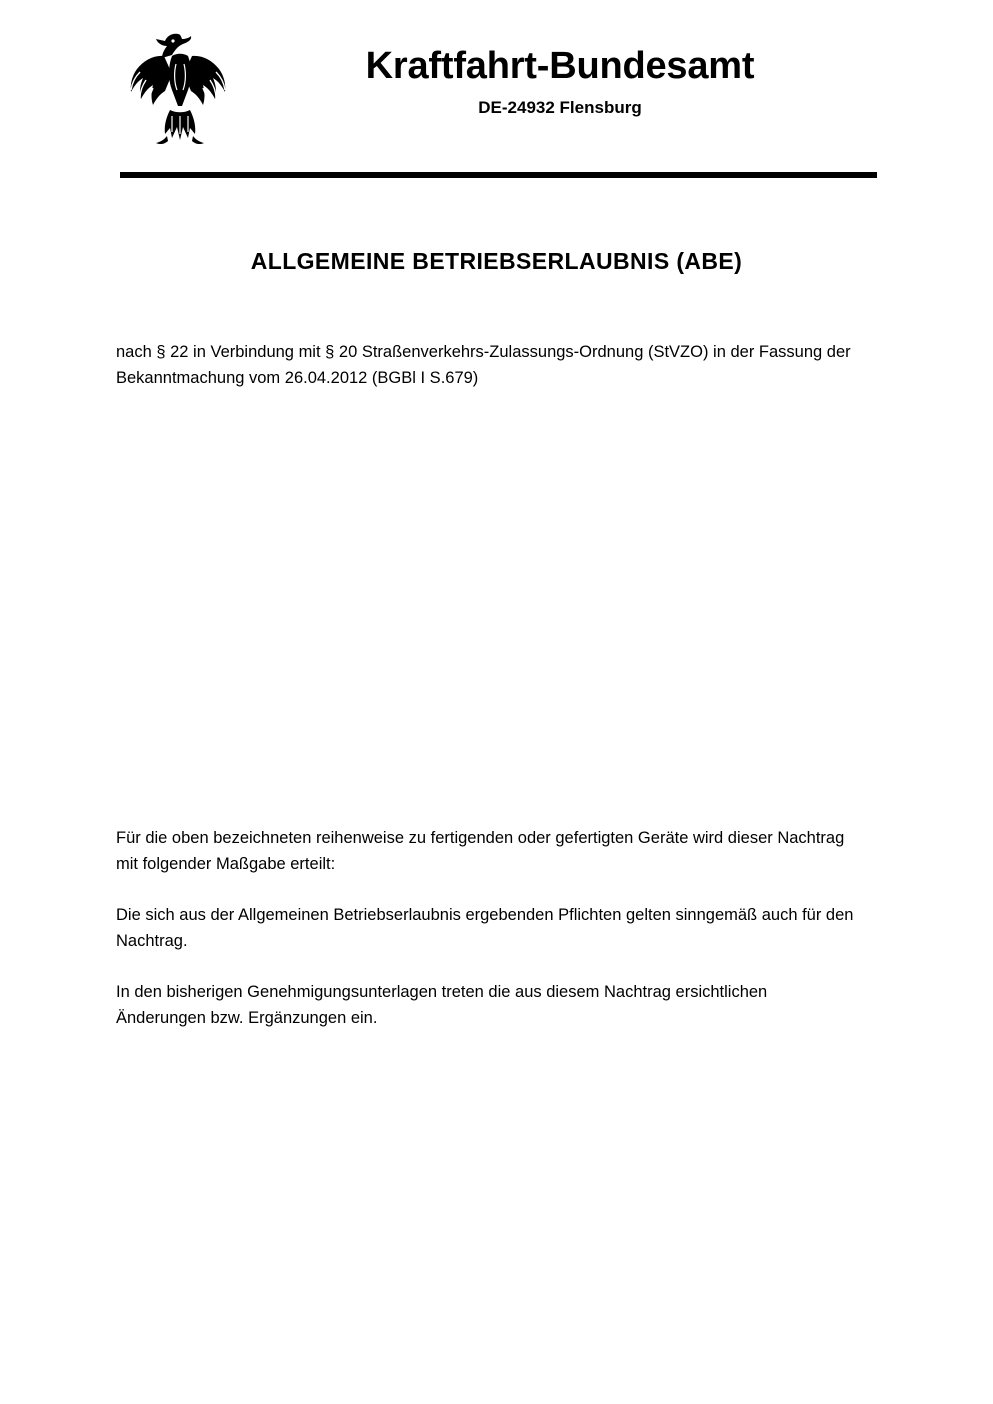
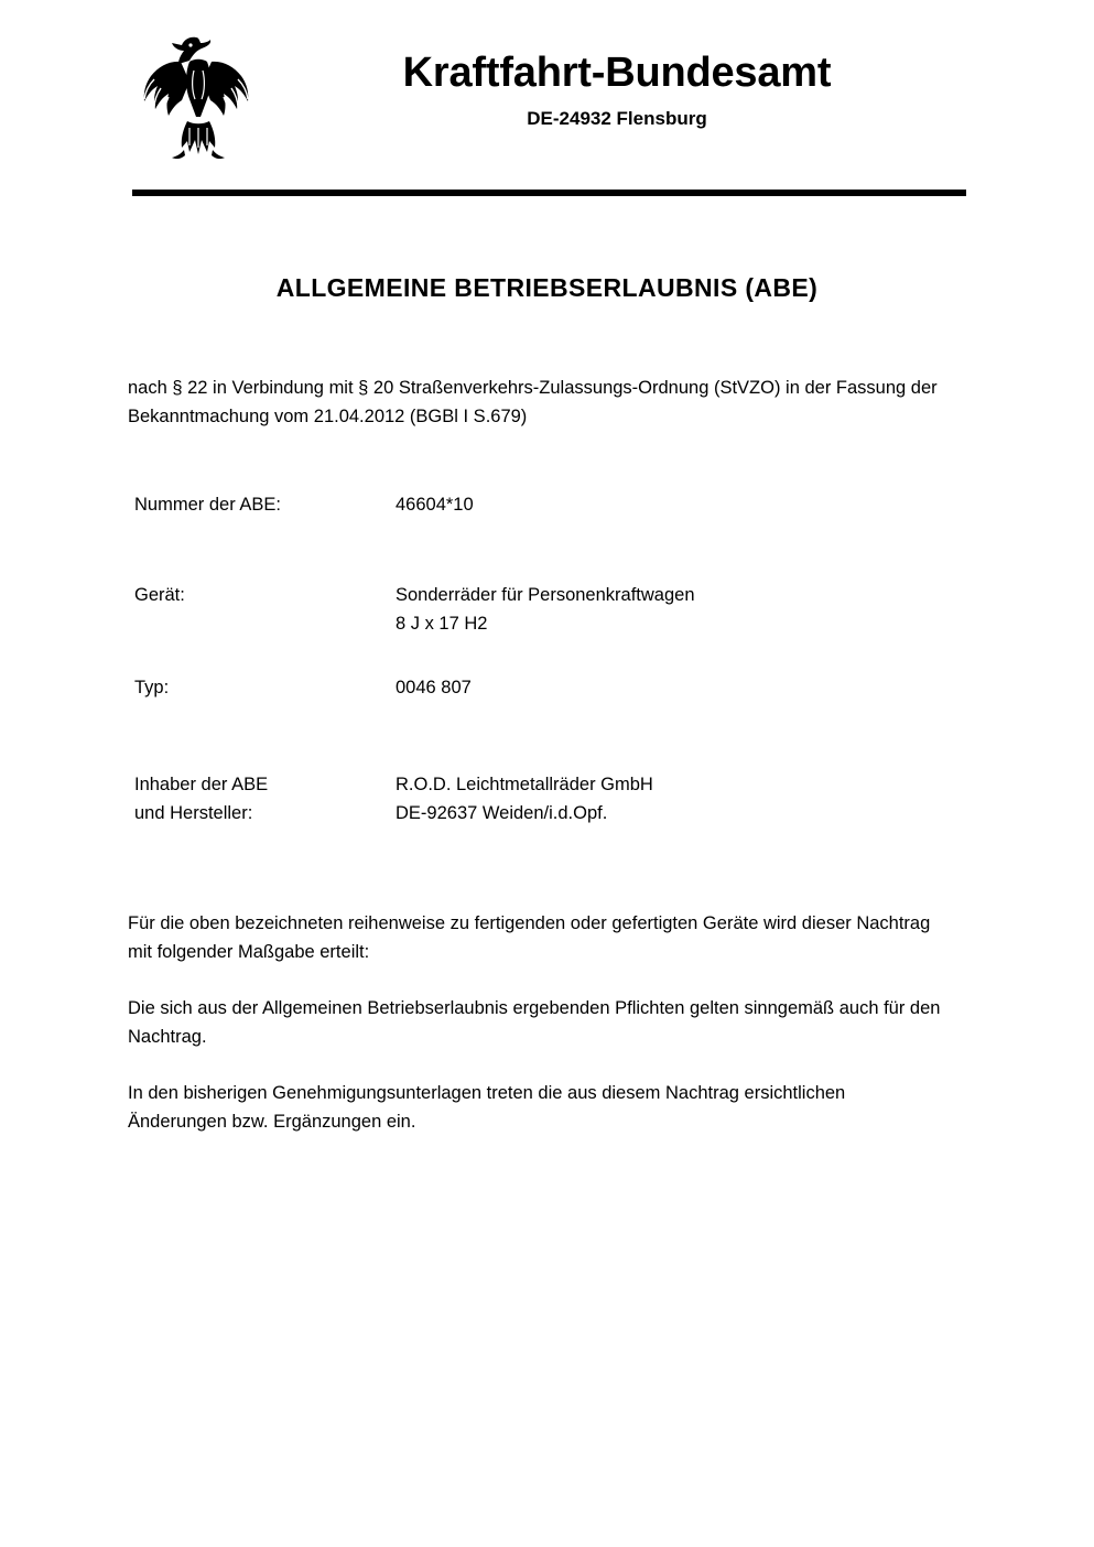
  Kraftfahrt-Bundesamt
  DE-24932 Flensburg
  ALLGEMEINE BETRIEBSERLAUBNIS (ABE)
- nach § 22 in Verbindung mit § 20 Straßenverkehrs-Zulassungs-Ordnung (StVZO) in der Fassung der Bekanntmachung vom 26.04.2012 (BGBl I S.679)
+ nach § 22 in Verbindung mit § 20 Straßenverkehrs-Zulassungs-Ordnung (StVZO) in der Fassung der Bekanntmachung vom 21.04.2012 (BGBl I S.679)
+ Nummer der ABE:
+ 46604*10
+ Gerät:
+ Sonderräder für Personenkraftwagen
+ 8 J x 17 H2
+ Typ:
+ 0046 807
+ Inhaber der ABE
+ und Hersteller:
+ R.O.D. Leichtmetallräder GmbH
+ DE-92637 Weiden/i.d.Opf.
  Für die oben bezeichneten reihenweise zu fertigenden oder gefertigten Geräte wird dieser Nachtrag mit folgender Maßgabe erteilt:
  Die sich aus der Allgemeinen Betriebserlaubnis ergebenden Pflichten gelten sinngemäß auch für den Nachtrag.
  In den bisherigen Genehmigungsunterlagen treten die aus diesem Nachtrag ersichtlichen Änderungen bzw. Ergänzungen ein.
